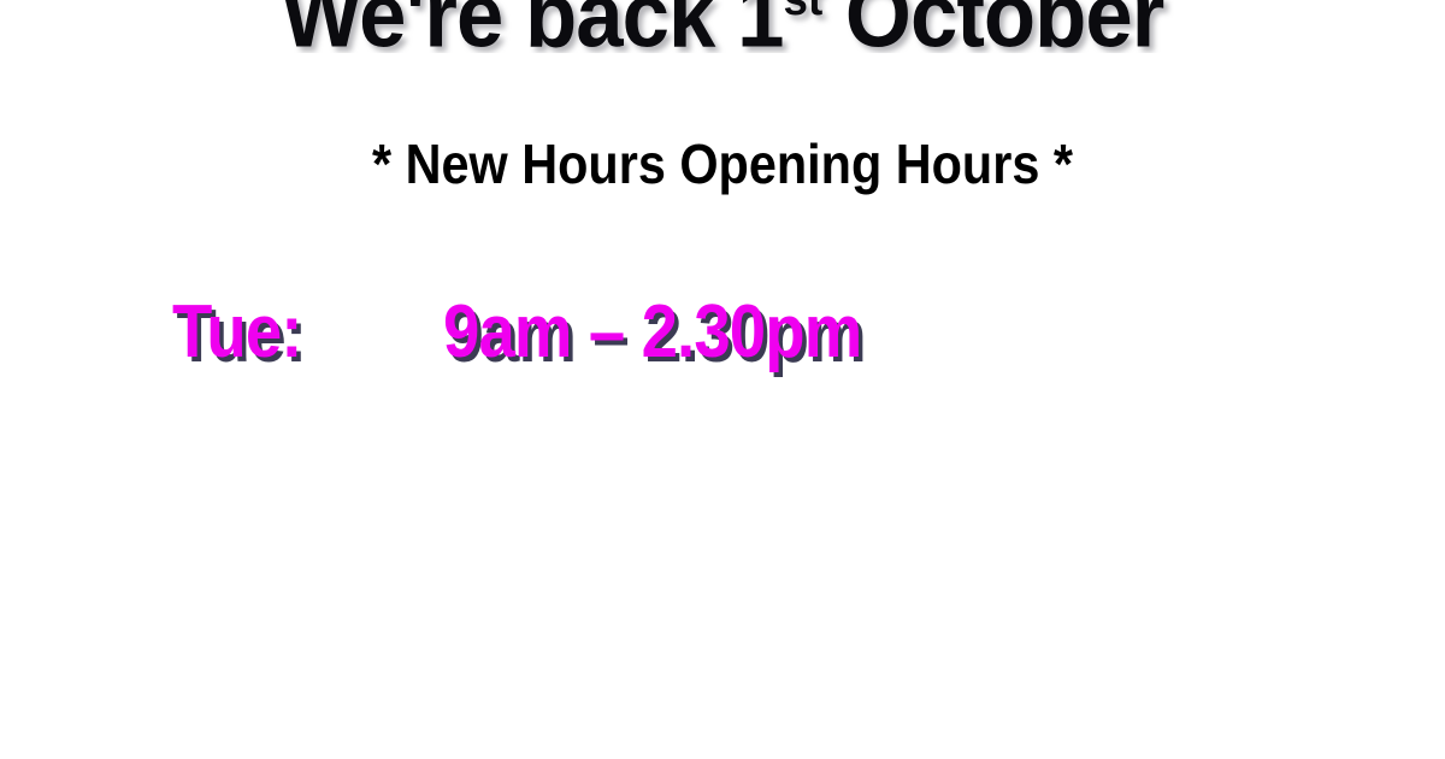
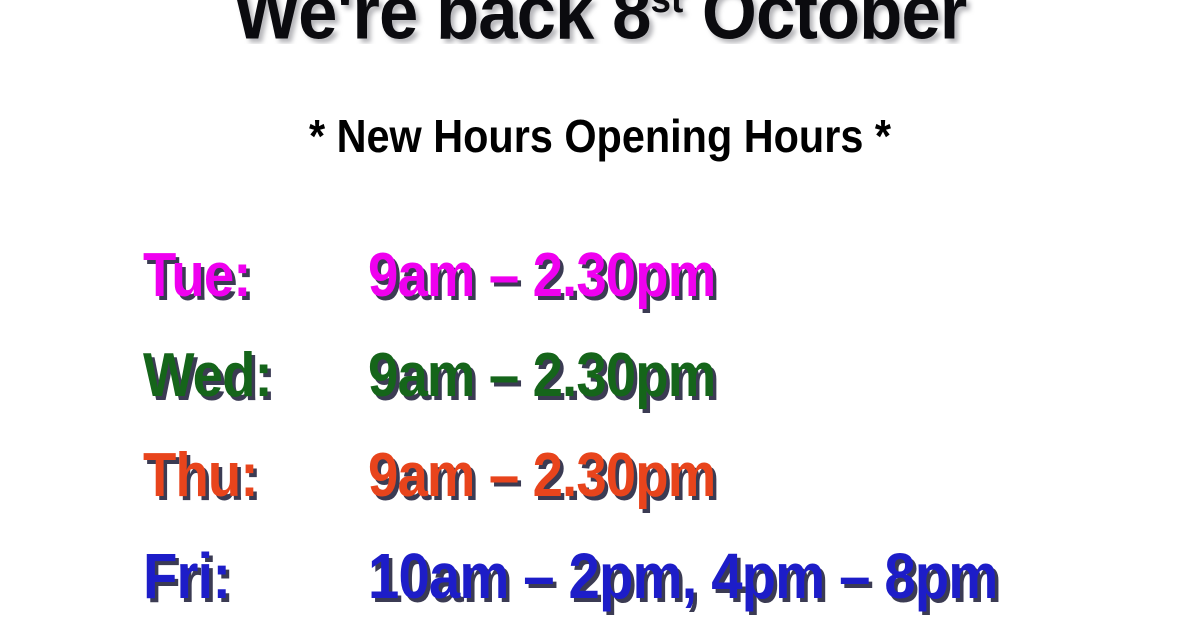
- We're back 1 October
+ We're back 8 October
  * New Hours Opening Hours *
  Tue: 9am – 2.30pm
+ Wed: 9am – 2.30pm
+ Thu: 9am – 2.30pm
+ Fri: 10am – 2pm, 4pm – 8pm
